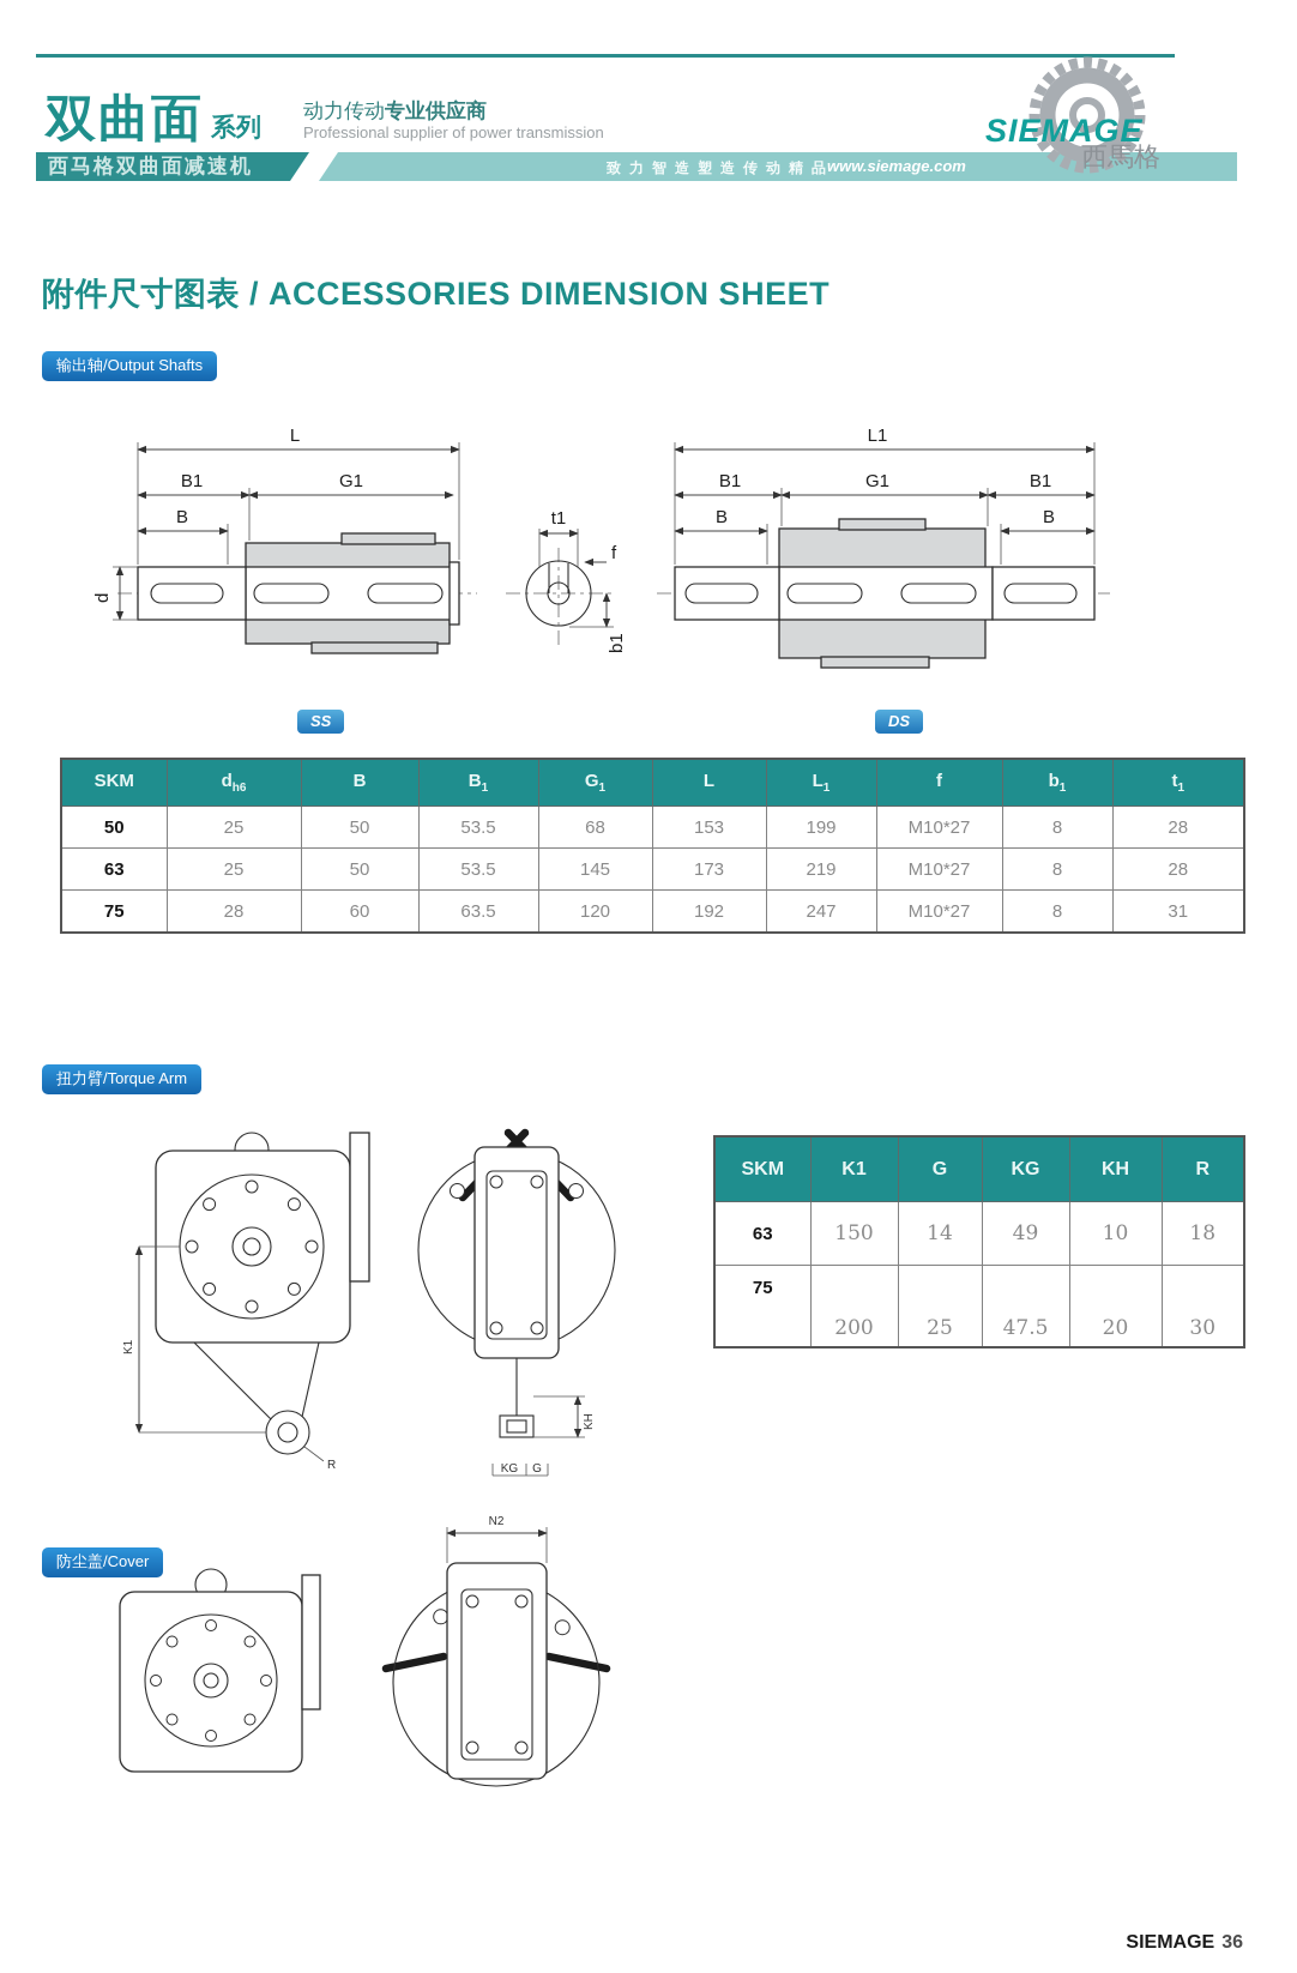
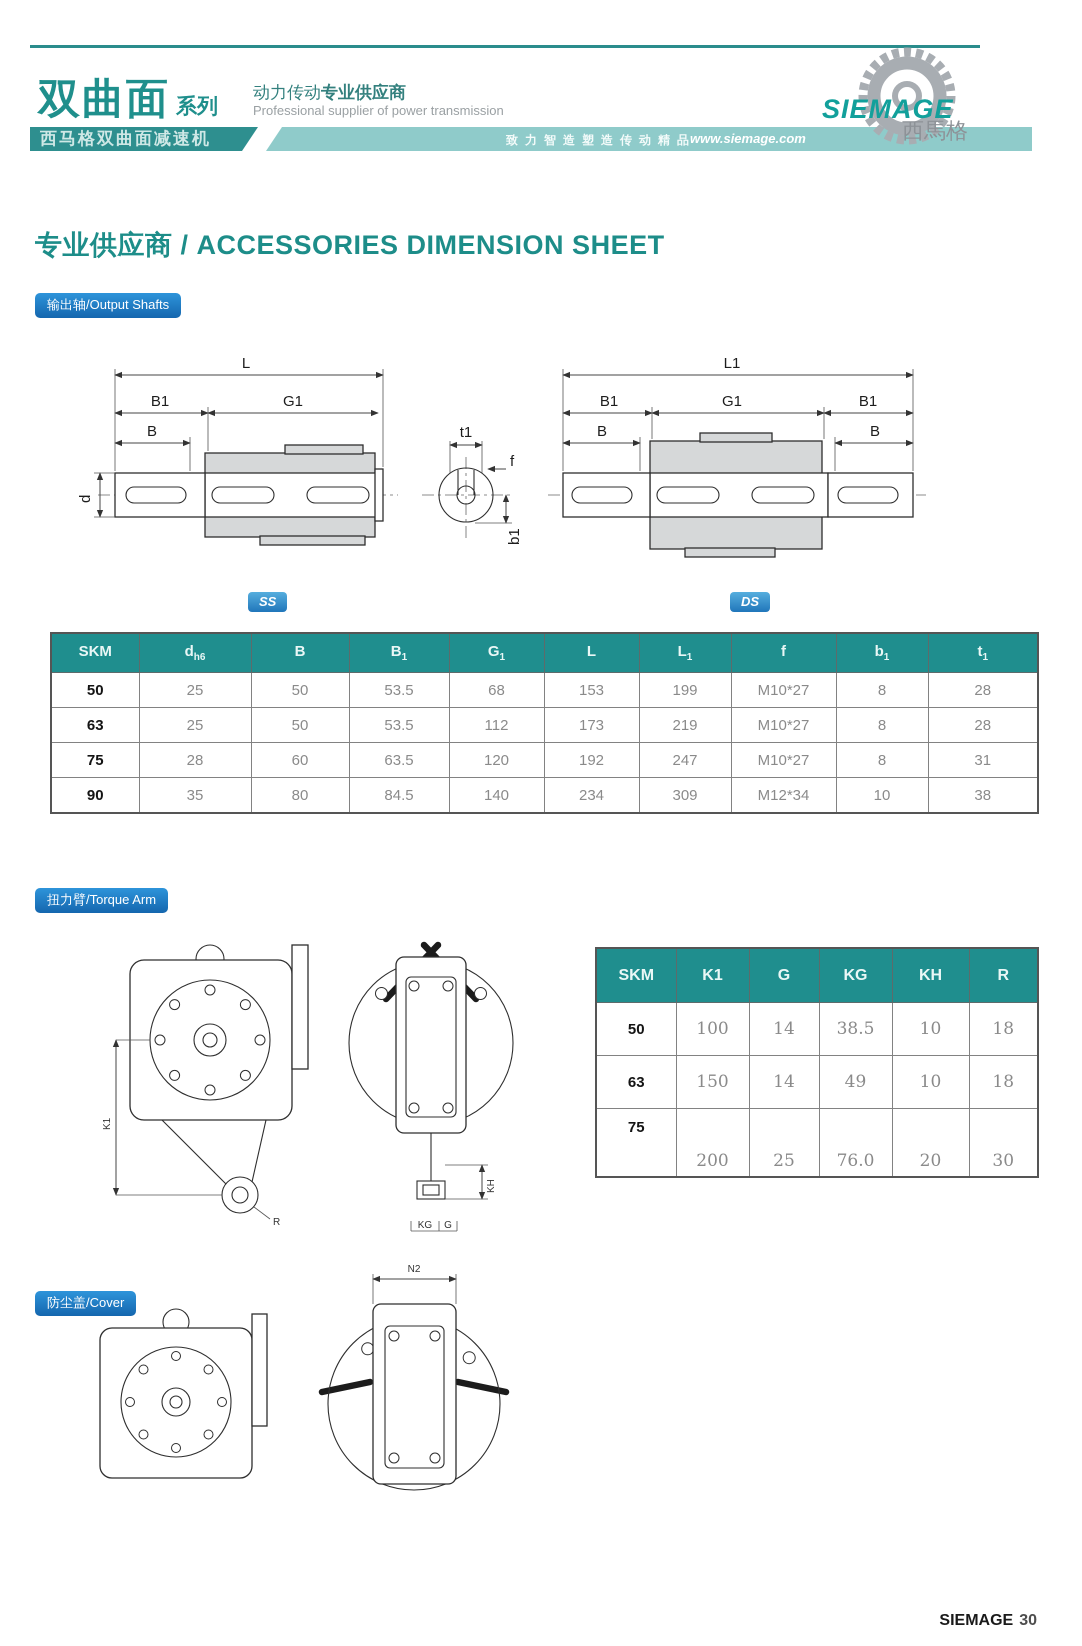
  双曲面 系列
  动力传动专业供应商
  Professional supplier of power transmission
  西马格双曲面减速机
  致力智造塑造传动精品
  www.siemage.com
  SIEMAGE
  西馬格
- 附件尺寸图表 / ACCESSORIES DIMENSION SHEET
+ 专业供应商 / ACCESSORIES DIMENSION SHEET
  输出轴/Output Shafts
  L
  B1
  G1
  B
  t1
  f
  L1
  B1
  G1
  B1
  B
  B
  SS
  DS
  SKM	dh6	B	B1	G1	L	L1	f	b1	t1
  50	25	50	53.5	68	153	199	M10*27	8	28
- 63	25	50	53.5	145	173	219	M10*27	8	28
+ 63	25	50	53.5	112	173	219	M10*27	8	28
  75	28	60	63.5	120	192	247	M10*27	8	31
+ 90	35	80	84.5	140	234	309	M12*34	10	38
  扭力臂/Torque Arm
  R
  KG
  G
  SKM	K1	G	KG	KH	R
+ 50	100	14	38.5	10	18
  63	150	14	49	10	18
- 75	200	25	47.5	20	30
+ 75	200	25	76.0	20	30
  防尘盖/Cover
  N2
- SIEMAGE 36
+ SIEMAGE 30
